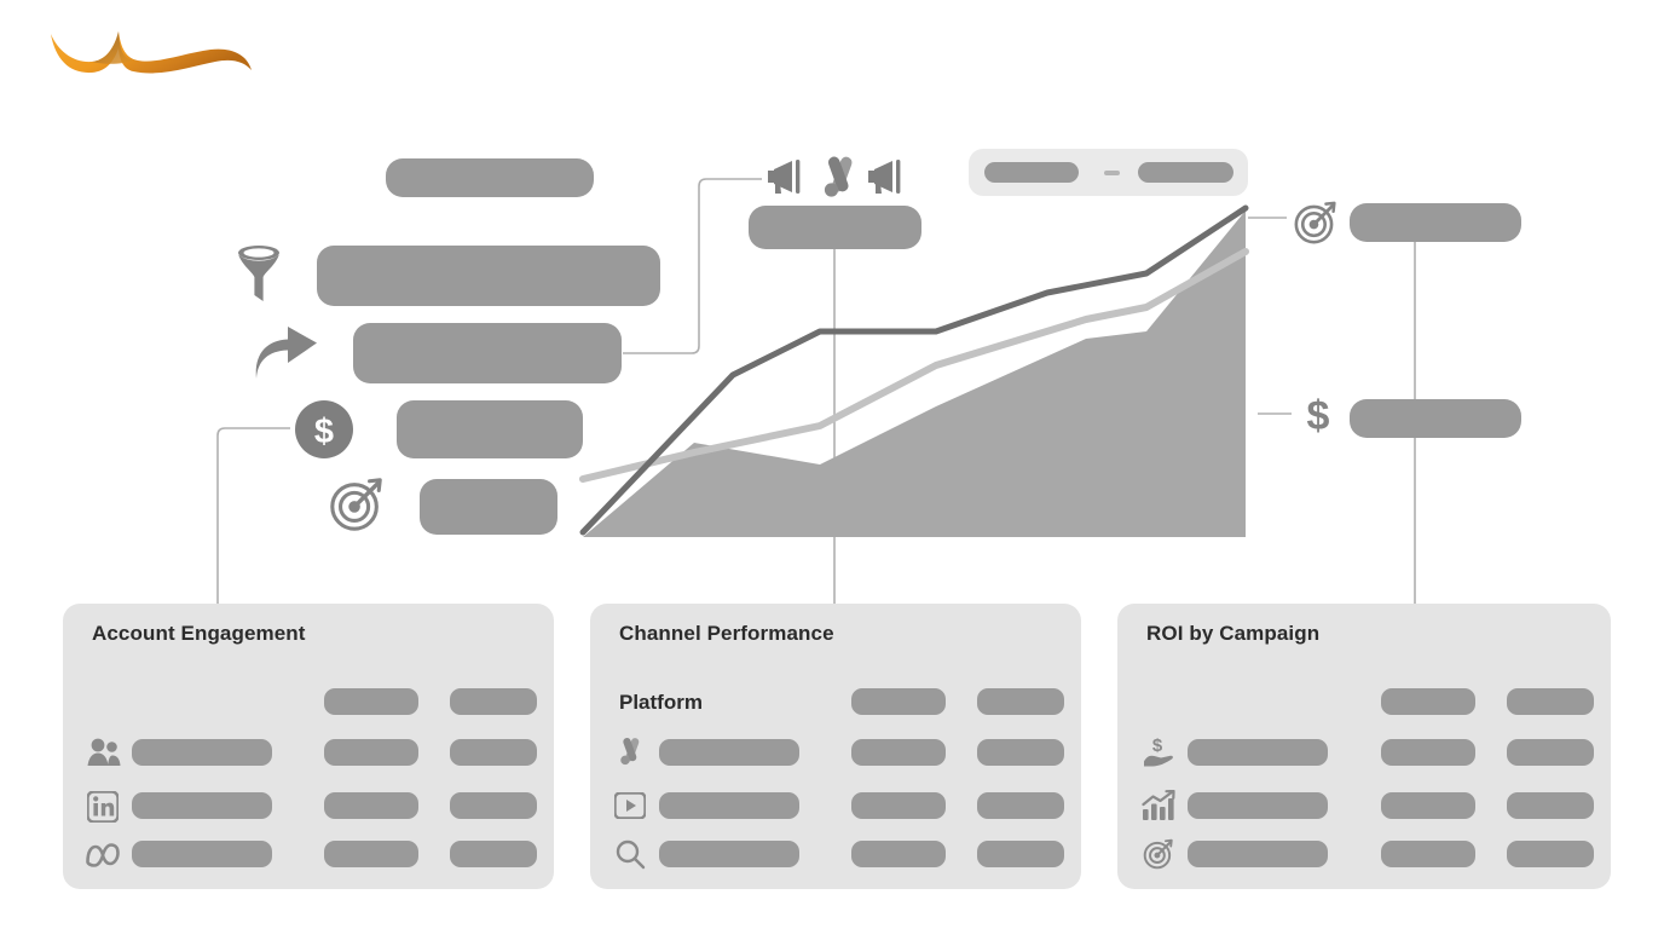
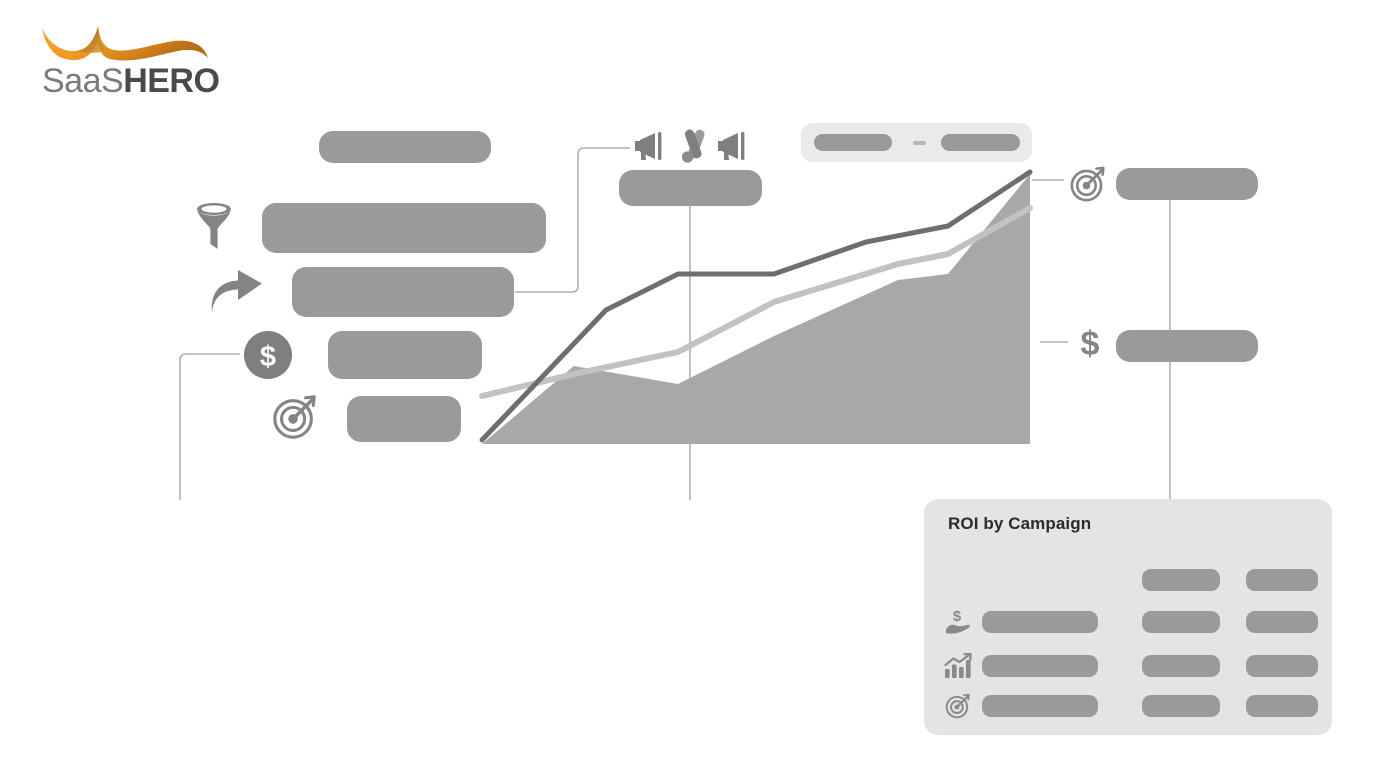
+ SaaSHERO
  $
  $
- Account Engagement
- Channel Performance
- Platform
  ROI by Campaign
  $
